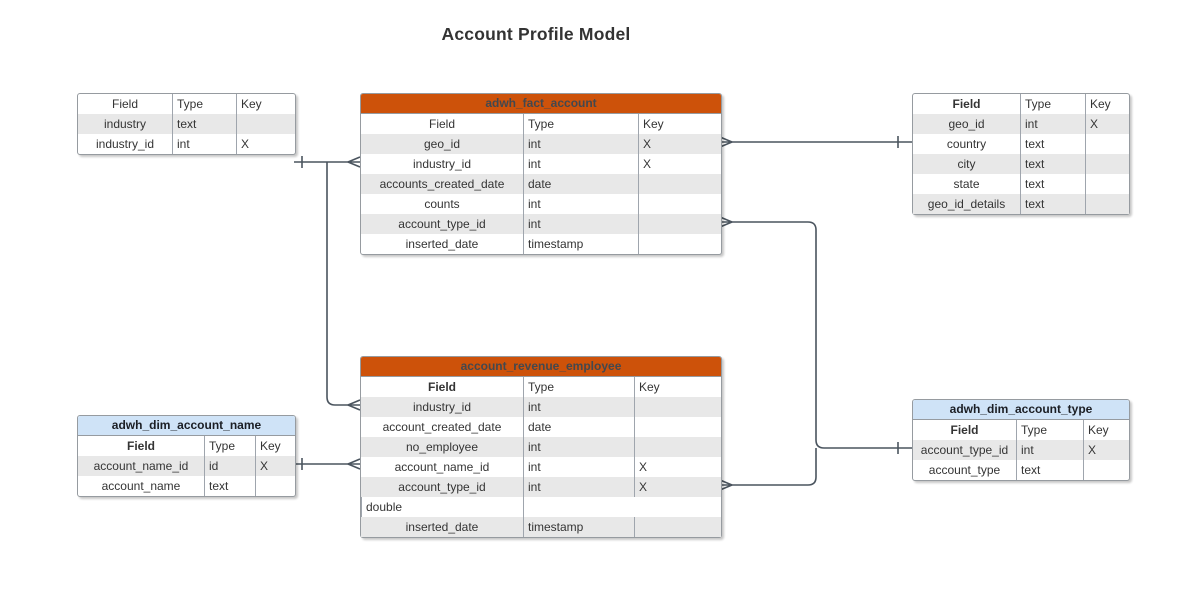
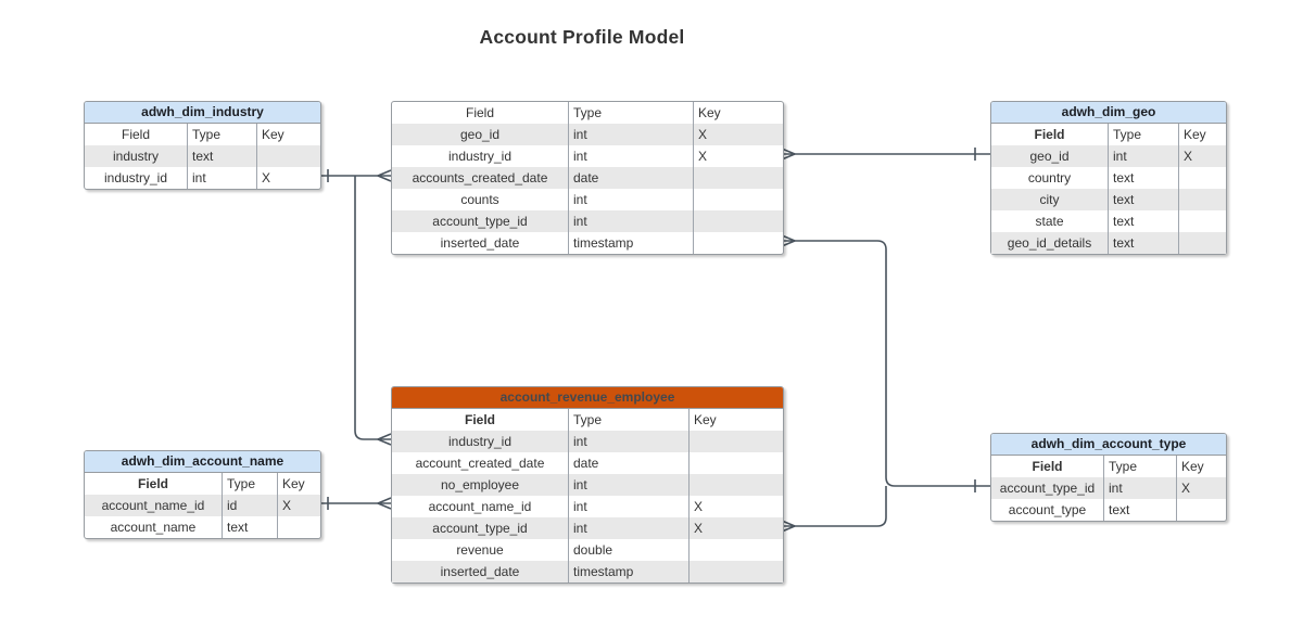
  Account Profile Model
+ adwh_dim_industry
  Field
  Type
  Key
  industry
  text
  industry_id
  int
  X
- adwh_fact_account
  Field
  Type
  Key
  geo_id
  int
  X
  industry_id
  int
  X
  accounts_created_date
  date
  counts
  int
  account_type_id
  int
  inserted_date
  timestamp
+ adwh_dim_geo
  Field
  Type
  Key
  geo_id
  int
  X
  country
  text
  city
  text
  state
  text
  geo_id_details
  text
  account_revenue_employee
  Field
  Type
  Key
  industry_id
  int
  account_created_date
  date
  no_employee
  int
  account_name_id
  int
  X
  account_type_id
  int
  X
+ revenue
  double
  inserted_date
  timestamp
  adwh_dim_account_name
  Field
  Type
  Key
  account_name_id
  id
  X
  account_name
  text
  adwh_dim_account_type
  Field
  Type
  Key
  account_type_id
  int
  X
  account_type
  text
